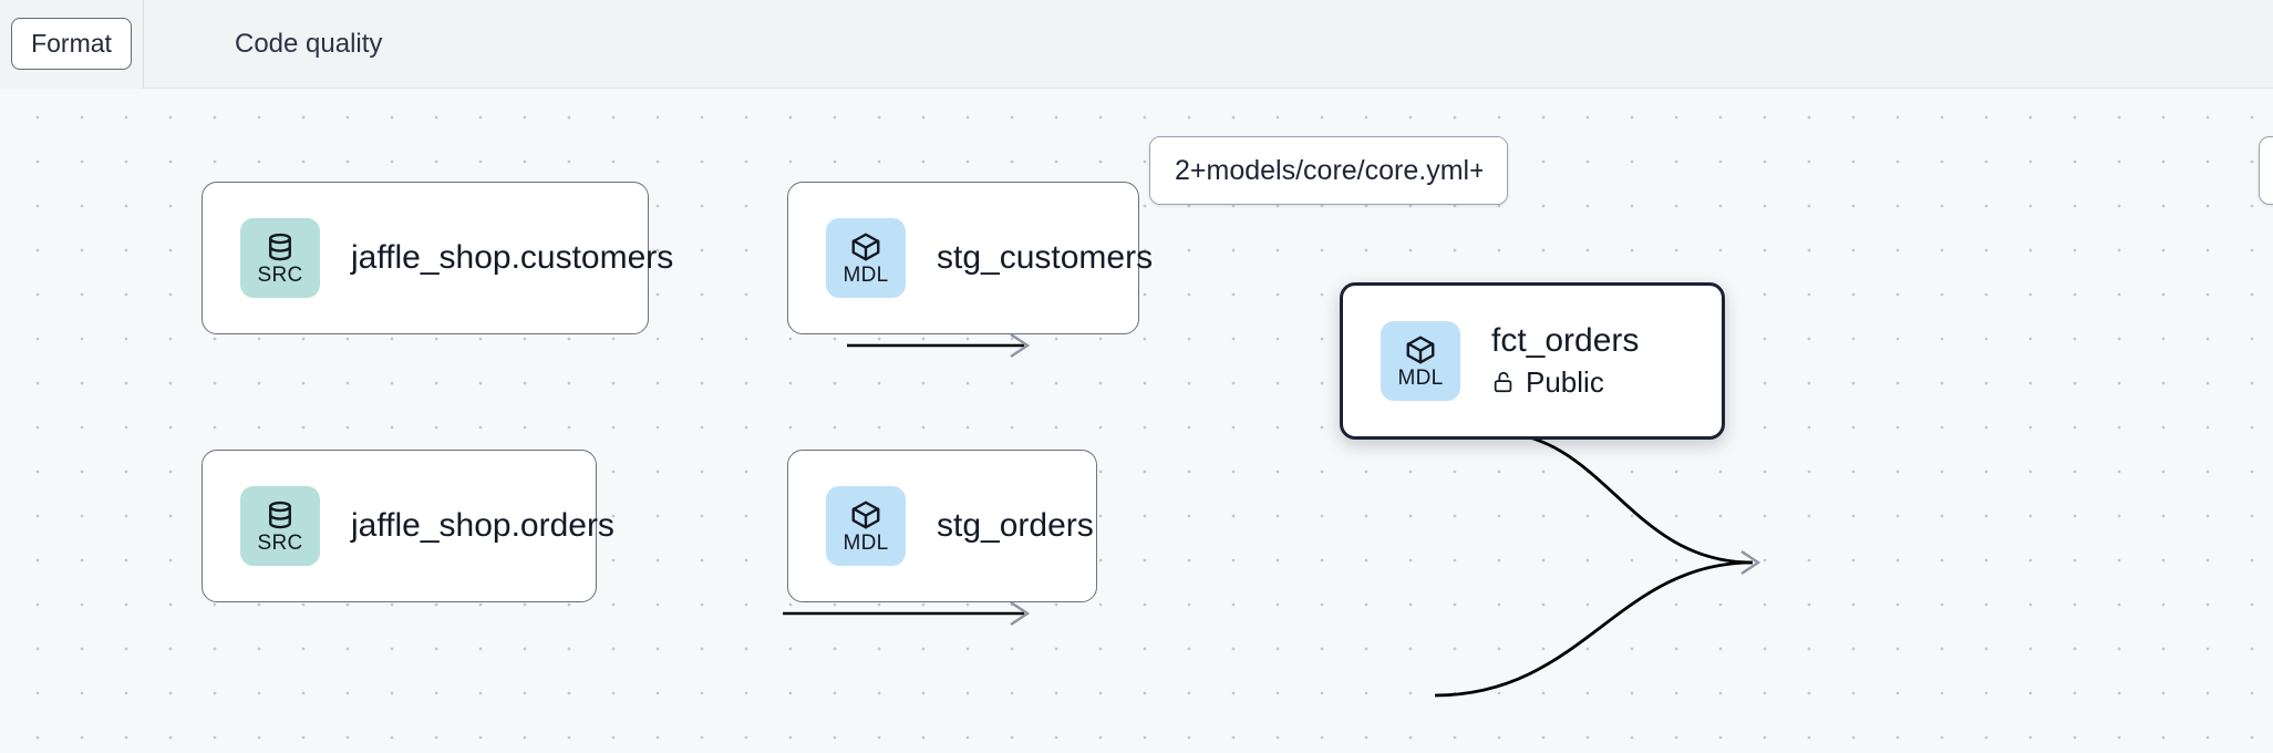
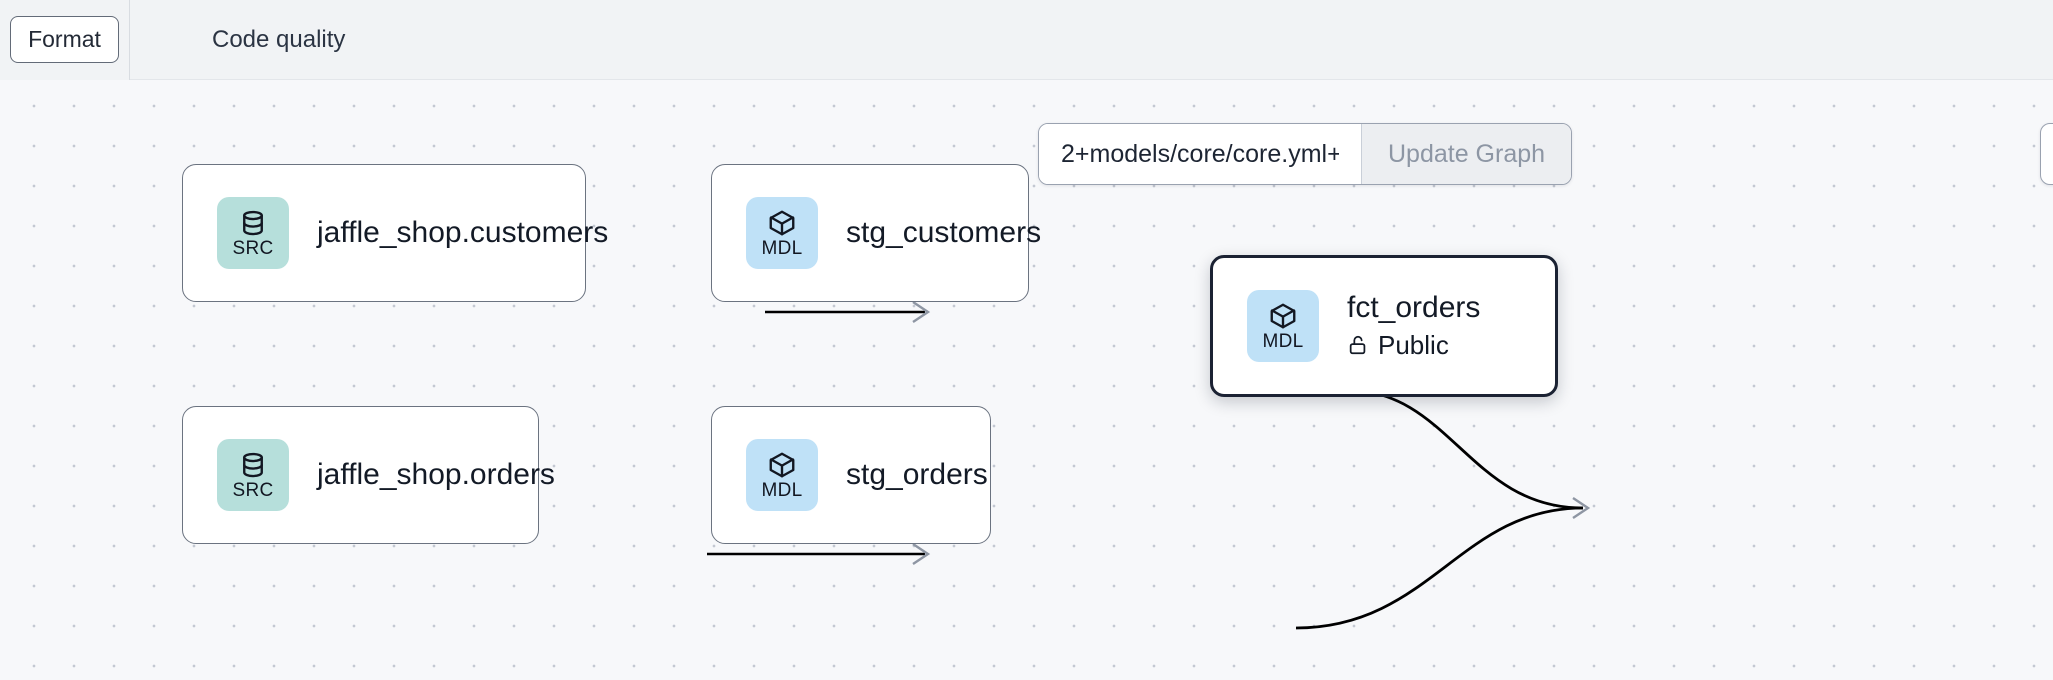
  Format
  Code quality
  SRC
  jaffle_shop.customers
  MDL
  stg_customers
  SRC
  jaffle_shop.orders
  MDL
  stg_orders
  MDL
  fct_orders
  Public
  2+models/core/core.yml+
+ Update Graph
